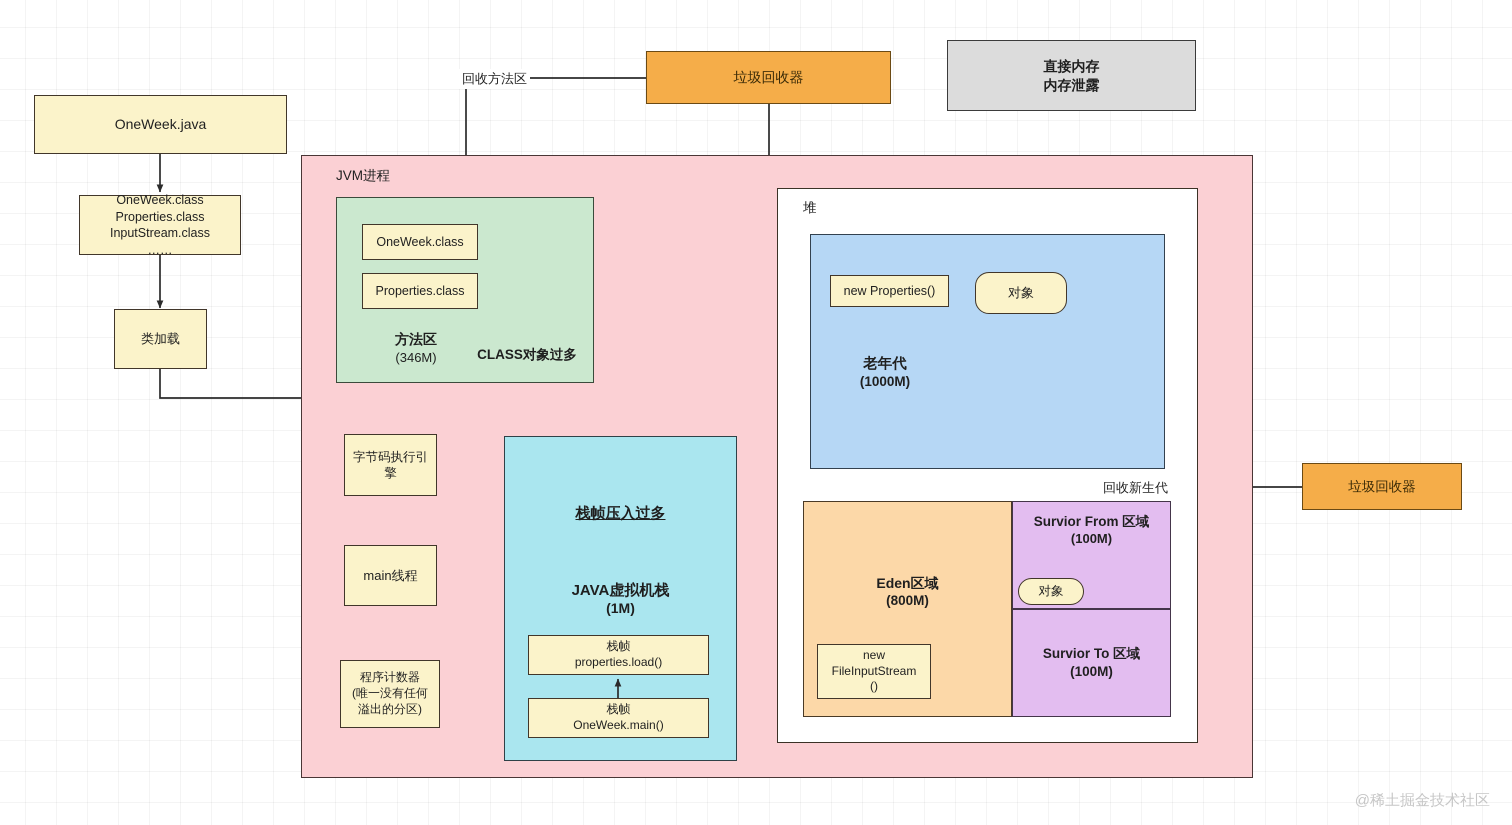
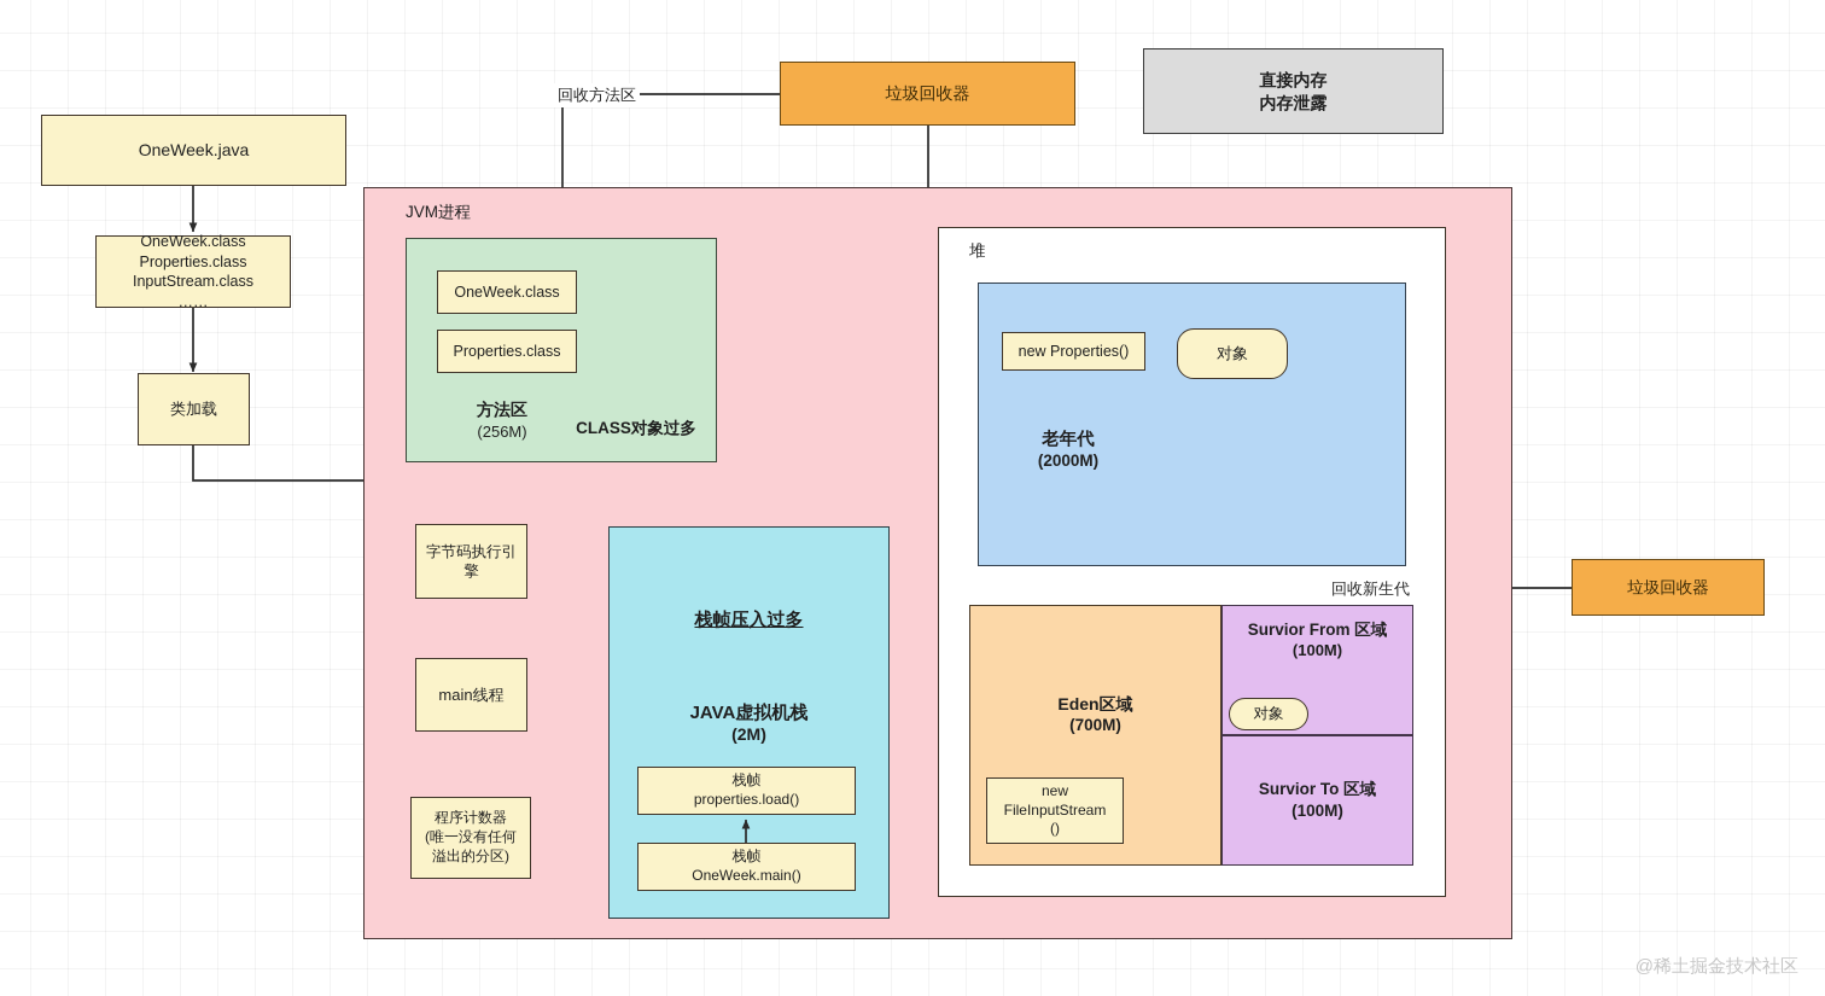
  OneWeek.java
  OneWeek.class
  Properties.class
  InputStream.class
  ……
  类加载
  垃圾回收器
  直接内存
  内存泄露
  回收方法区
  JVM进程
  OneWeek.class
  Properties.class
  方法区
- (346M)
+ (256M)
  CLASS对象过多
  字节码执行引
  擎
  main线程
  程序计数器
  (唯一没有任何
  溢出的分区)
  栈帧压入过多
  JAVA虚拟机栈
- (1M)
+ (2M)
  栈帧
  properties.load()
  栈帧
  OneWeek.main()
  堆
  new Properties()
  对象
  老年代
- (1000M)
+ (2000M)
  Eden区域
- (800M)
+ (700M)
  new
  FileInputStream
  ()
  Survior From 区域
  (100M)
  对象
  Survior To 区域
  (100M)
  垃圾回收器
  回收新生代
  @稀土掘金技术社区
